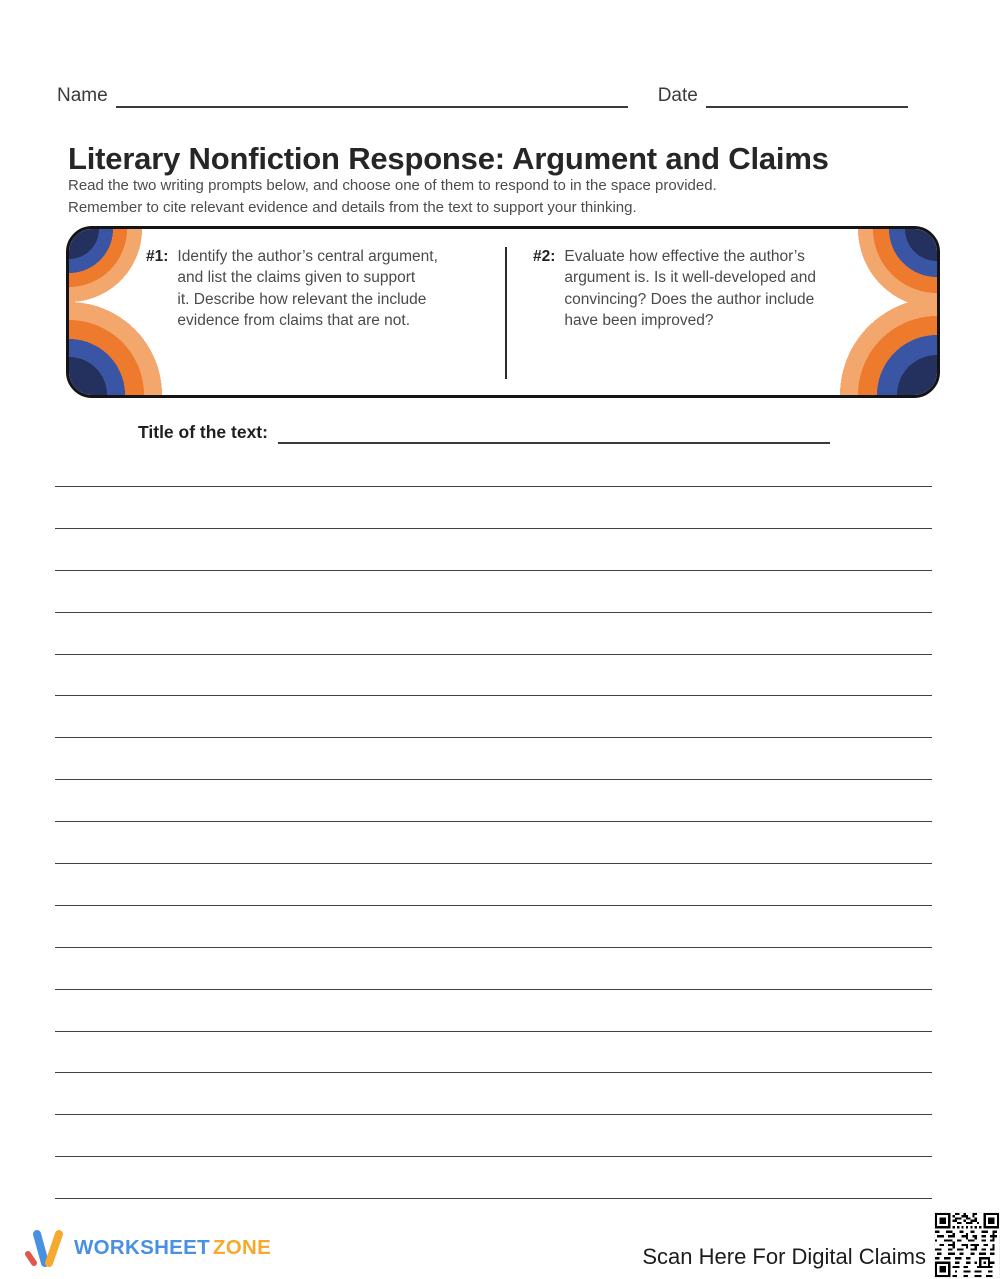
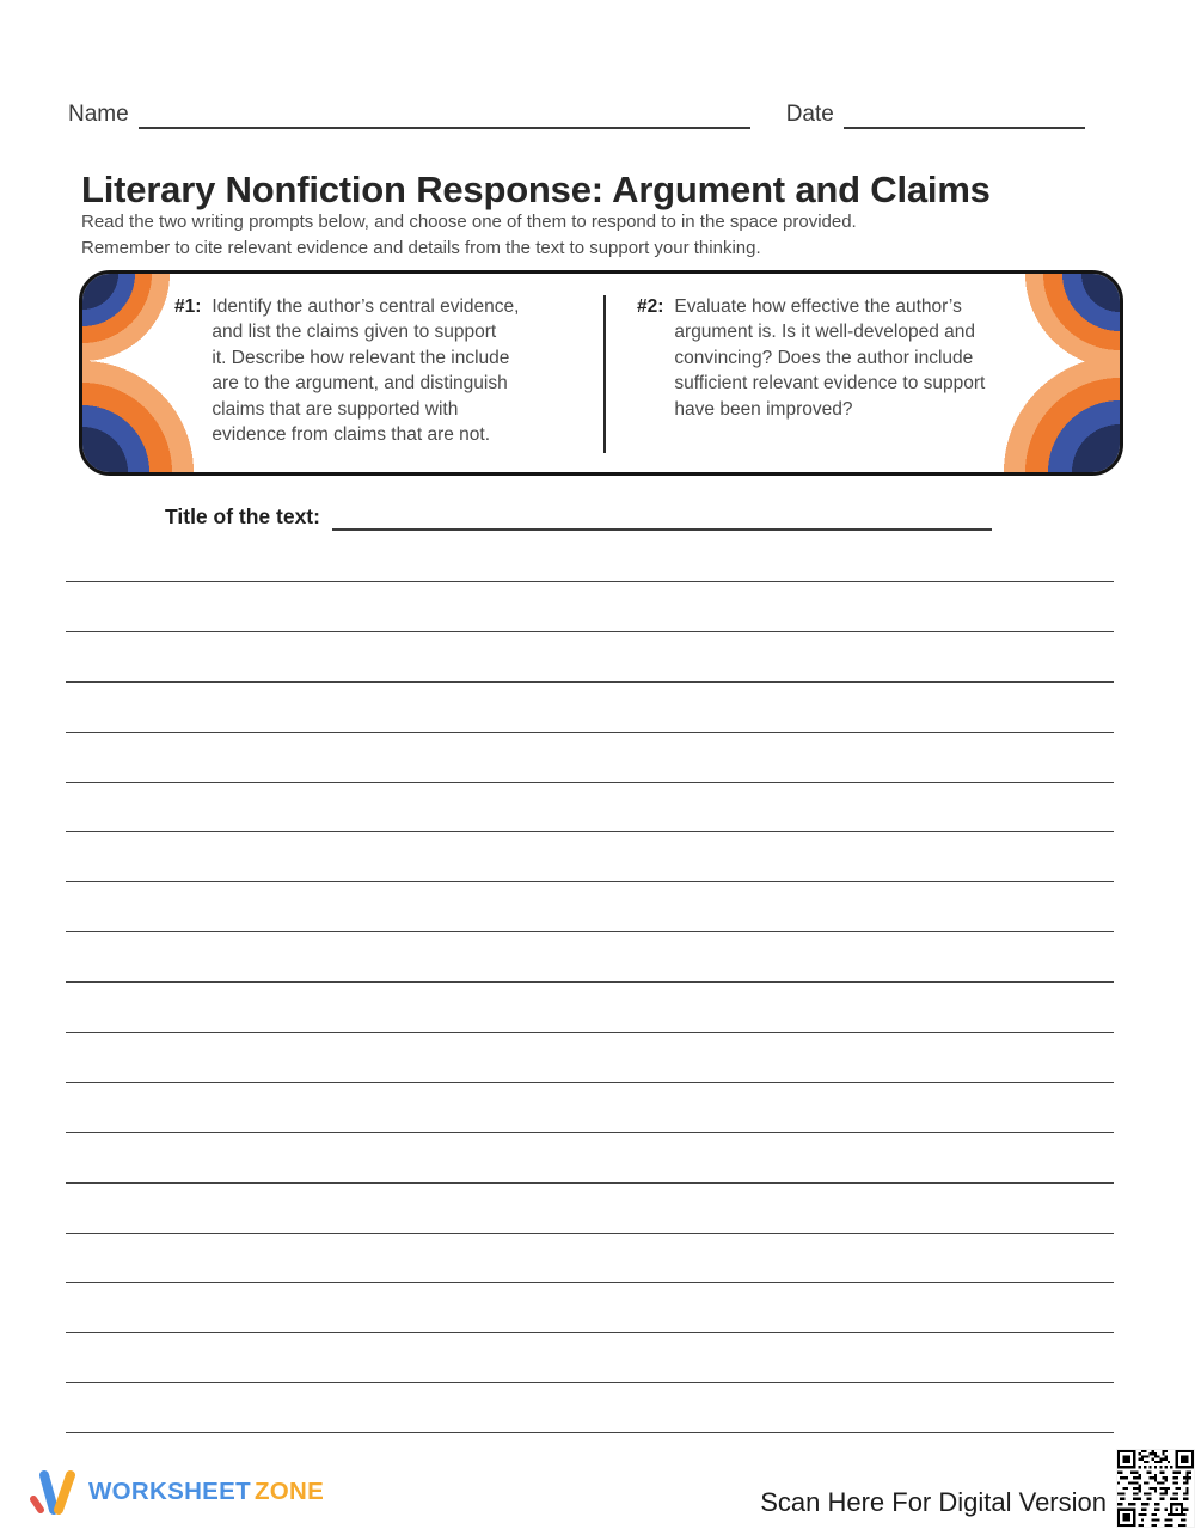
  Name
  Date
  Literary Nonfiction Response: Argument and Claims
  Read the two writing prompts below, and choose one of them to respond to in the space provided.
  Remember to cite relevant evidence and details from the text to support your thinking.
  #1:
- Identify the author’s central argument,
+ Identify the author’s central evidence,
  and list the claims given to support
  it. Describe how relevant the include
+ are to the argument, and distinguish
+ claims that are supported with
  evidence from claims that are not.
  #2:
  Evaluate how effective the author’s
  argument is. Is it well-developed and
  convincing? Does the author include
+ sufficient relevant evidence to support
  have been improved?
  Title of the text:
  WORKSHEET ZONE
- Scan Here For Digital Claims
+ Scan Here For Digital Version
